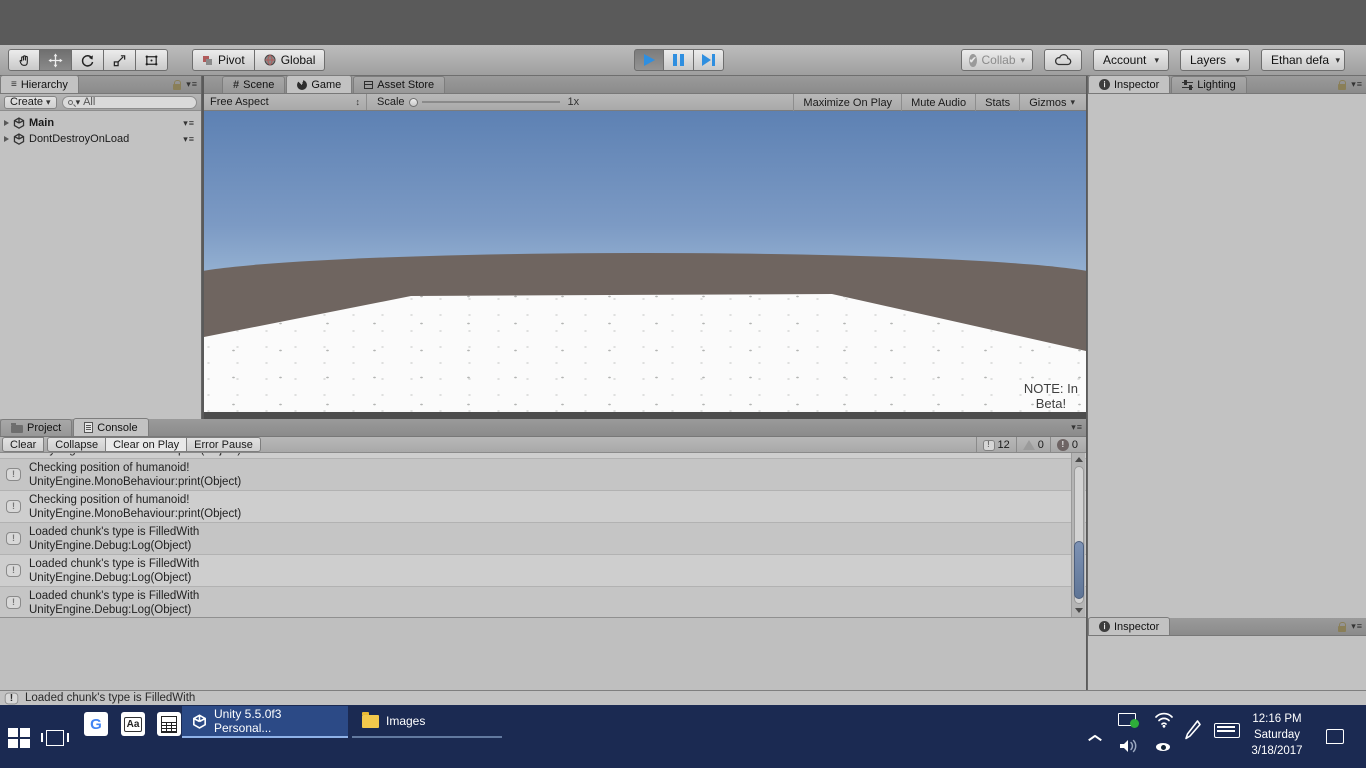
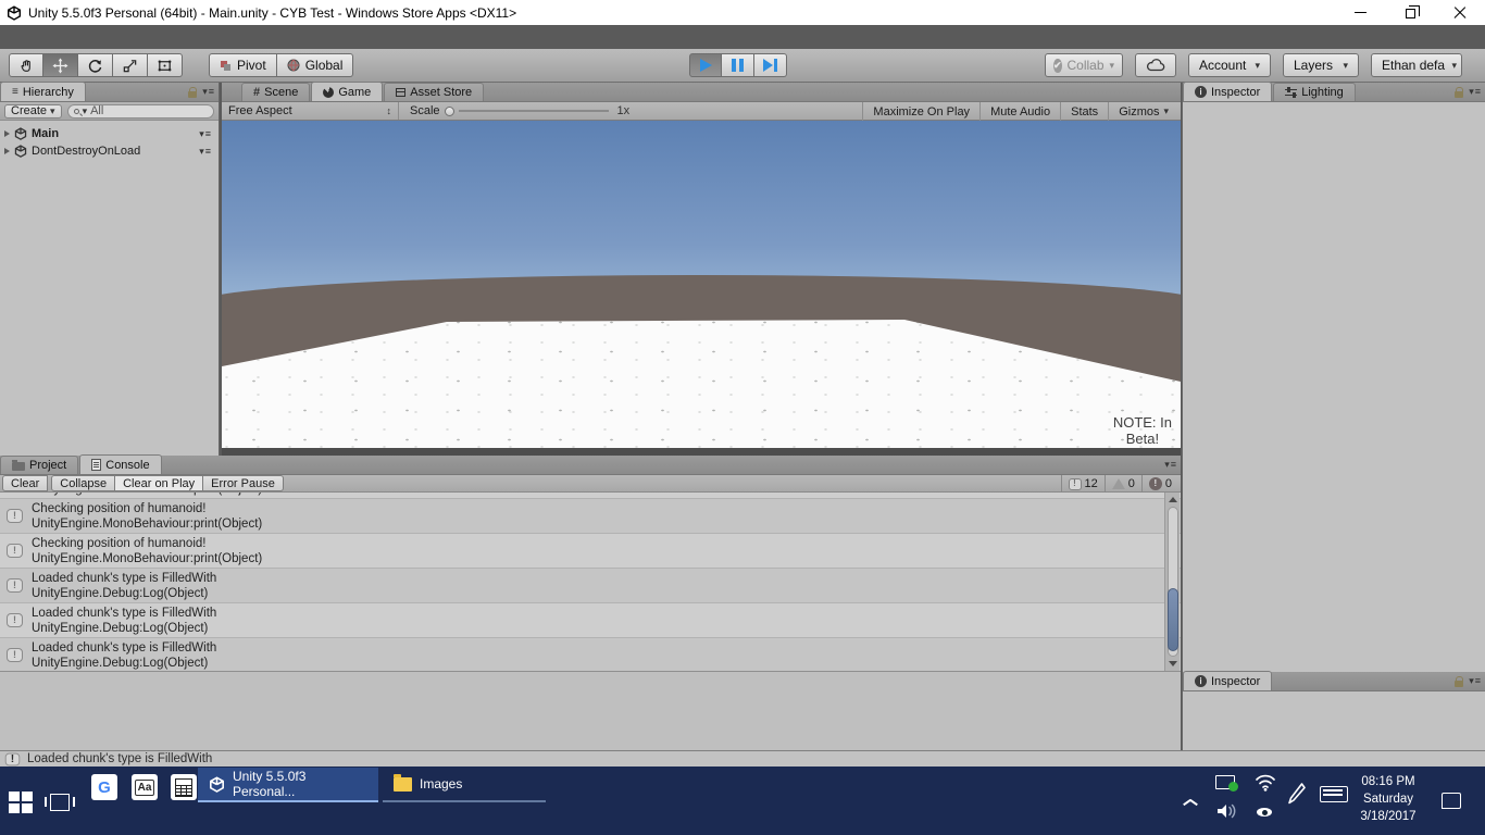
+ Unity 5.5.0f3 Personal (64bit) - Main.unity - CYB Test - Windows Store Apps <DX11>
  Pivot
  Global
  Collab
  ▾
  Account
  ▾
  Layers
  ▾
  Ethan defa
  ▾
  Hierarchy
  Create
  ▾
  ▾
  All
  Main
  DontDestroyOnLoad
  Scene
  Game
  Asset Store
  Free Aspect
  Scale
  1x
  Maximize On Play
  Mute Audio
  Stats
  Gizmos
  ▾
  NOTE: In
  Beta!
  Inspector
  Lighting
  Inspector
  Project
  Console
  Clear
  Collapse
  Clear on Play
  Error Pause
  12
  0
  0
  Checking position of humanoid!
  UnityEngine.MonoBehaviour:print(Object)
  Checking position of humanoid!
  UnityEngine.MonoBehaviour:print(Object)
  Loaded chunk's type is FilledWith
  UnityEngine.Debug:Log(Object)
  Loaded chunk's type is FilledWith
  UnityEngine.Debug:Log(Object)
  Loaded chunk's type is FilledWith
  UnityEngine.Debug:Log(Object)
  Loaded chunk's type is FilledWith
  G
  Aa
  Unity 5.5.0f3 Personal...
  Images
- 12:16 PM
+ 08:16 PM
  Saturday
  3/18/2017
